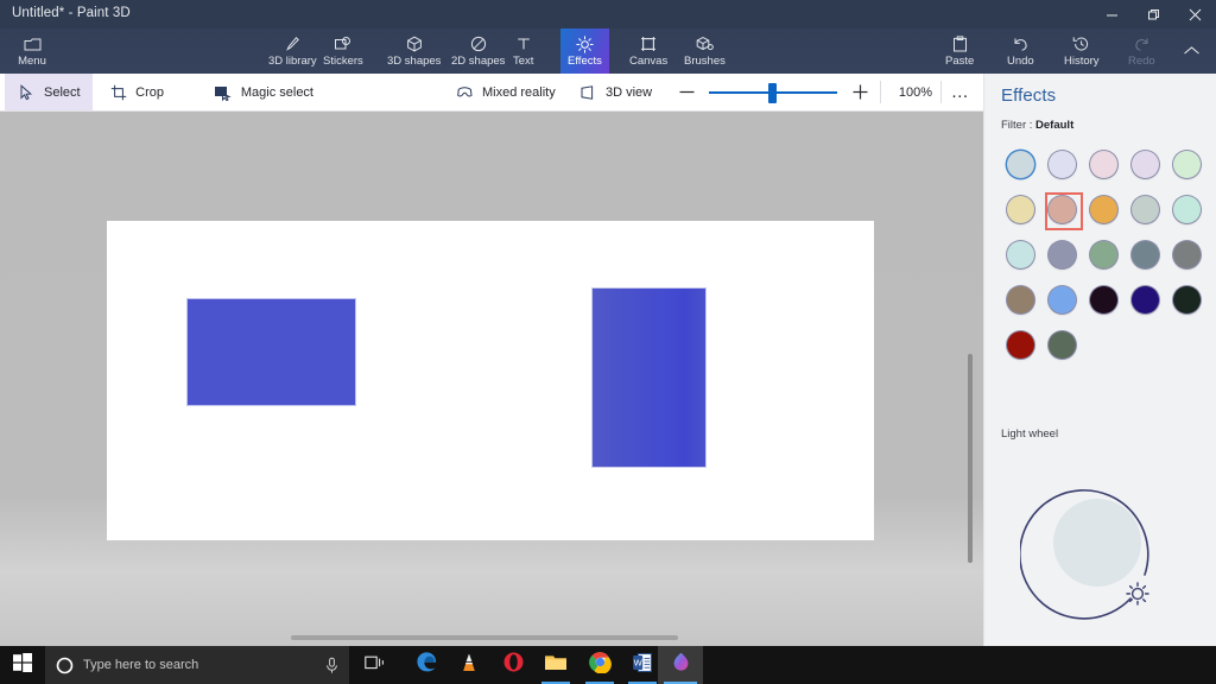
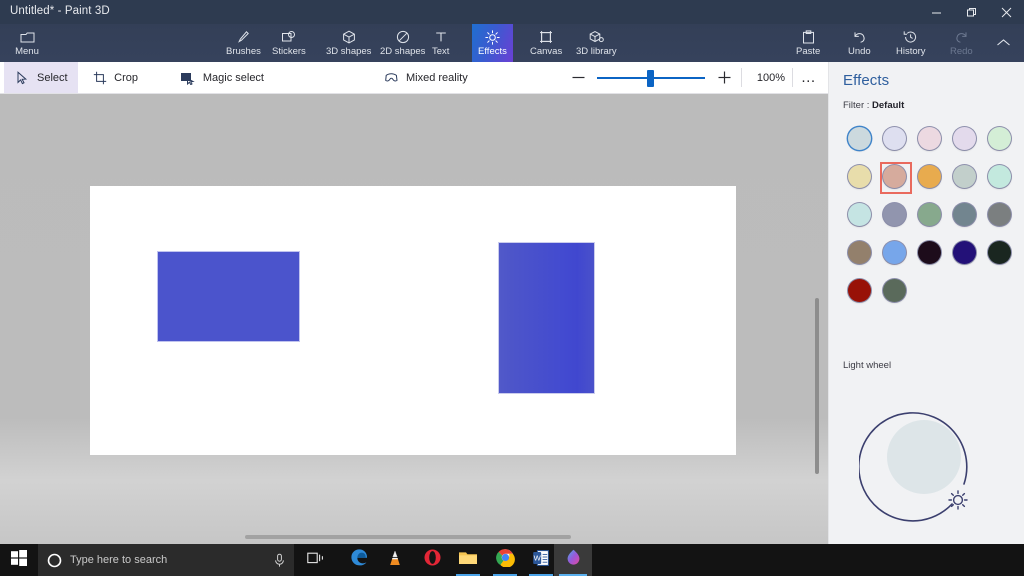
  Untitled* - Paint 3D
  Menu
- 3D library
+ Brushes
  Stickers
  3D shapes
  2D shapes
  Text
  Effects
  Canvas
- Brushes
+ 3D library
  Paste
  Undo
  History
  Redo
  Select
  Crop
  Magic select
  Mixed reality
- 3D view
  100%
  …
  Effects
  Filter : Default
  Light wheel
  Type here to search
  W
